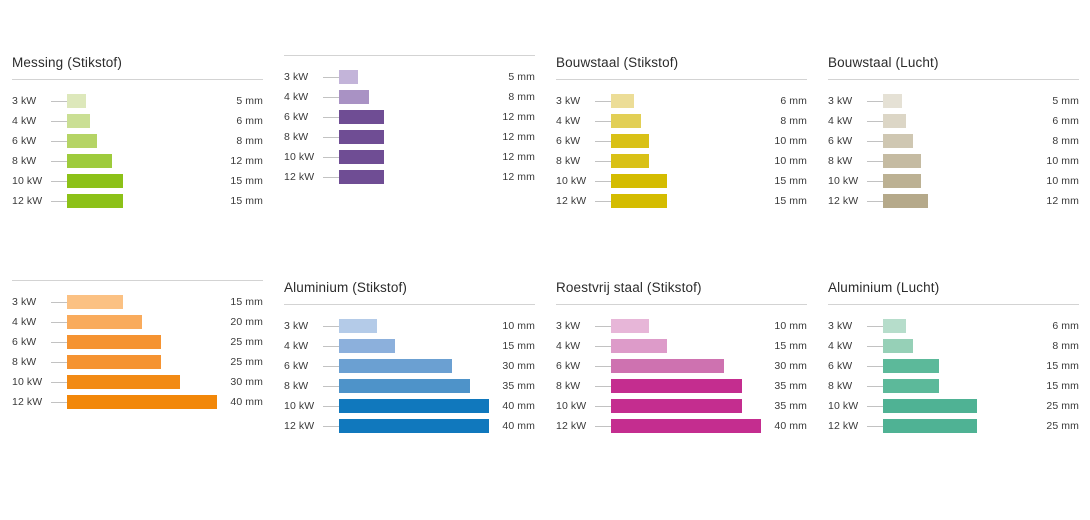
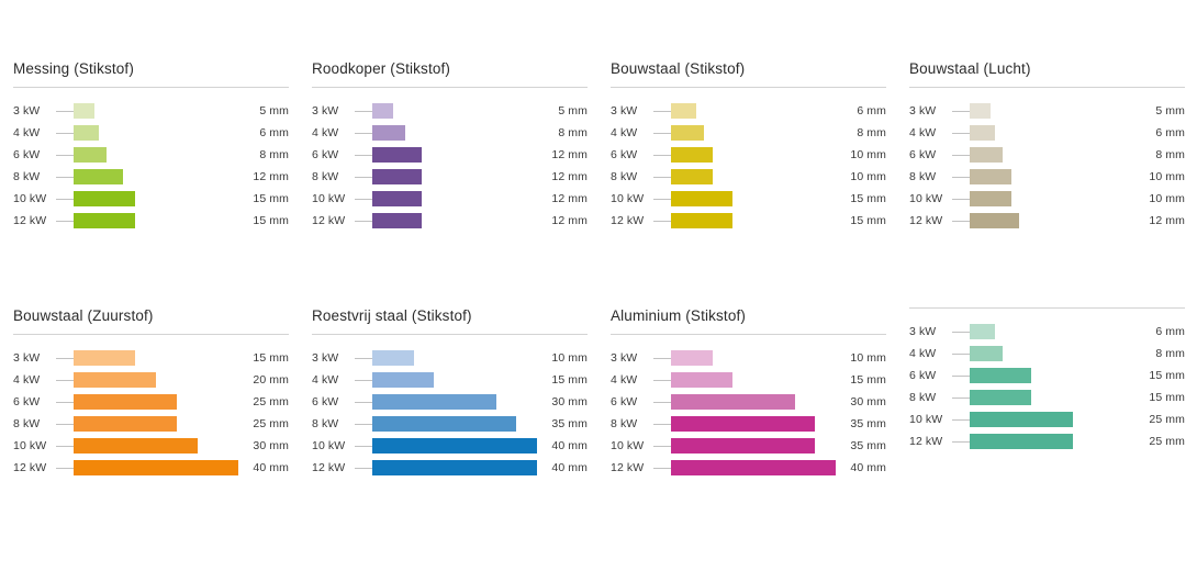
  Messing (Stikstof)
  3 kW
  5 mm
  4 kW
  6 mm
  6 kW
  8 mm
  8 kW
  12 mm
  10 kW
  15 mm
  12 kW
  15 mm
+ Roodkoper (Stikstof)
  3 kW
  5 mm
  4 kW
  8 mm
  6 kW
  12 mm
  8 kW
  12 mm
  10 kW
  12 mm
  12 kW
  12 mm
  Bouwstaal (Stikstof)
  3 kW
  6 mm
  4 kW
  8 mm
  6 kW
  10 mm
  8 kW
  10 mm
  10 kW
  15 mm
  12 kW
  15 mm
  Bouwstaal (Lucht)
  3 kW
  5 mm
  4 kW
  6 mm
  6 kW
  8 mm
  8 kW
  10 mm
  10 kW
  10 mm
  12 kW
  12 mm
+ Bouwstaal (Zuurstof)
  3 kW
  15 mm
  4 kW
  20 mm
  6 kW
  25 mm
  8 kW
  25 mm
  10 kW
  30 mm
  12 kW
  40 mm
- Aluminium (Stikstof)
+ Roestvrij staal (Stikstof)
  3 kW
  10 mm
  4 kW
  15 mm
  6 kW
  30 mm
  8 kW
  35 mm
  10 kW
  40 mm
  12 kW
  40 mm
- Roestvrij staal (Stikstof)
+ Aluminium (Stikstof)
  3 kW
  10 mm
  4 kW
  15 mm
  6 kW
  30 mm
  8 kW
  35 mm
  10 kW
  35 mm
  12 kW
  40 mm
- Aluminium (Lucht)
  3 kW
  6 mm
  4 kW
  8 mm
  6 kW
  15 mm
  8 kW
  15 mm
  10 kW
  25 mm
  12 kW
  25 mm
